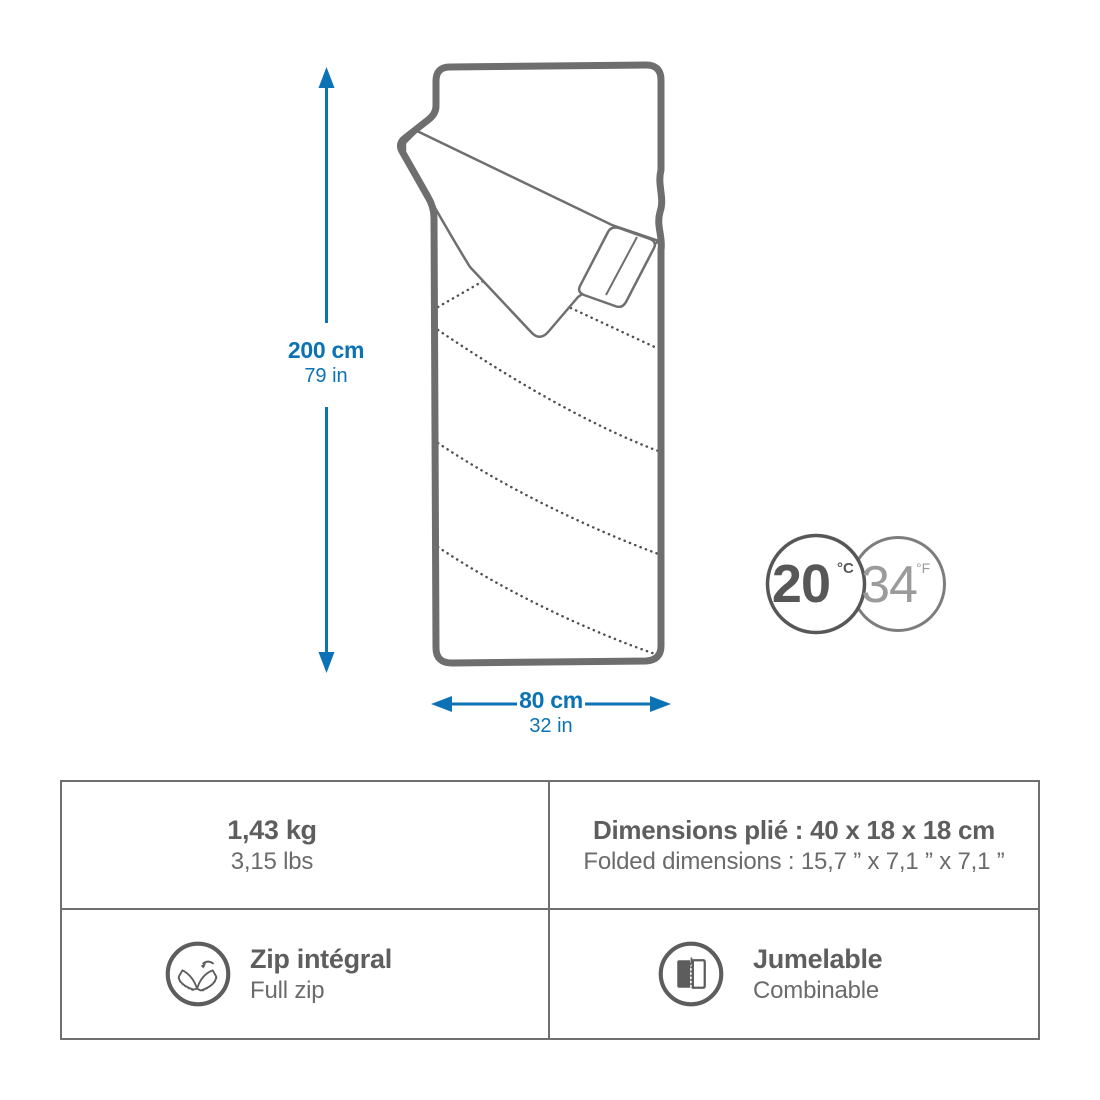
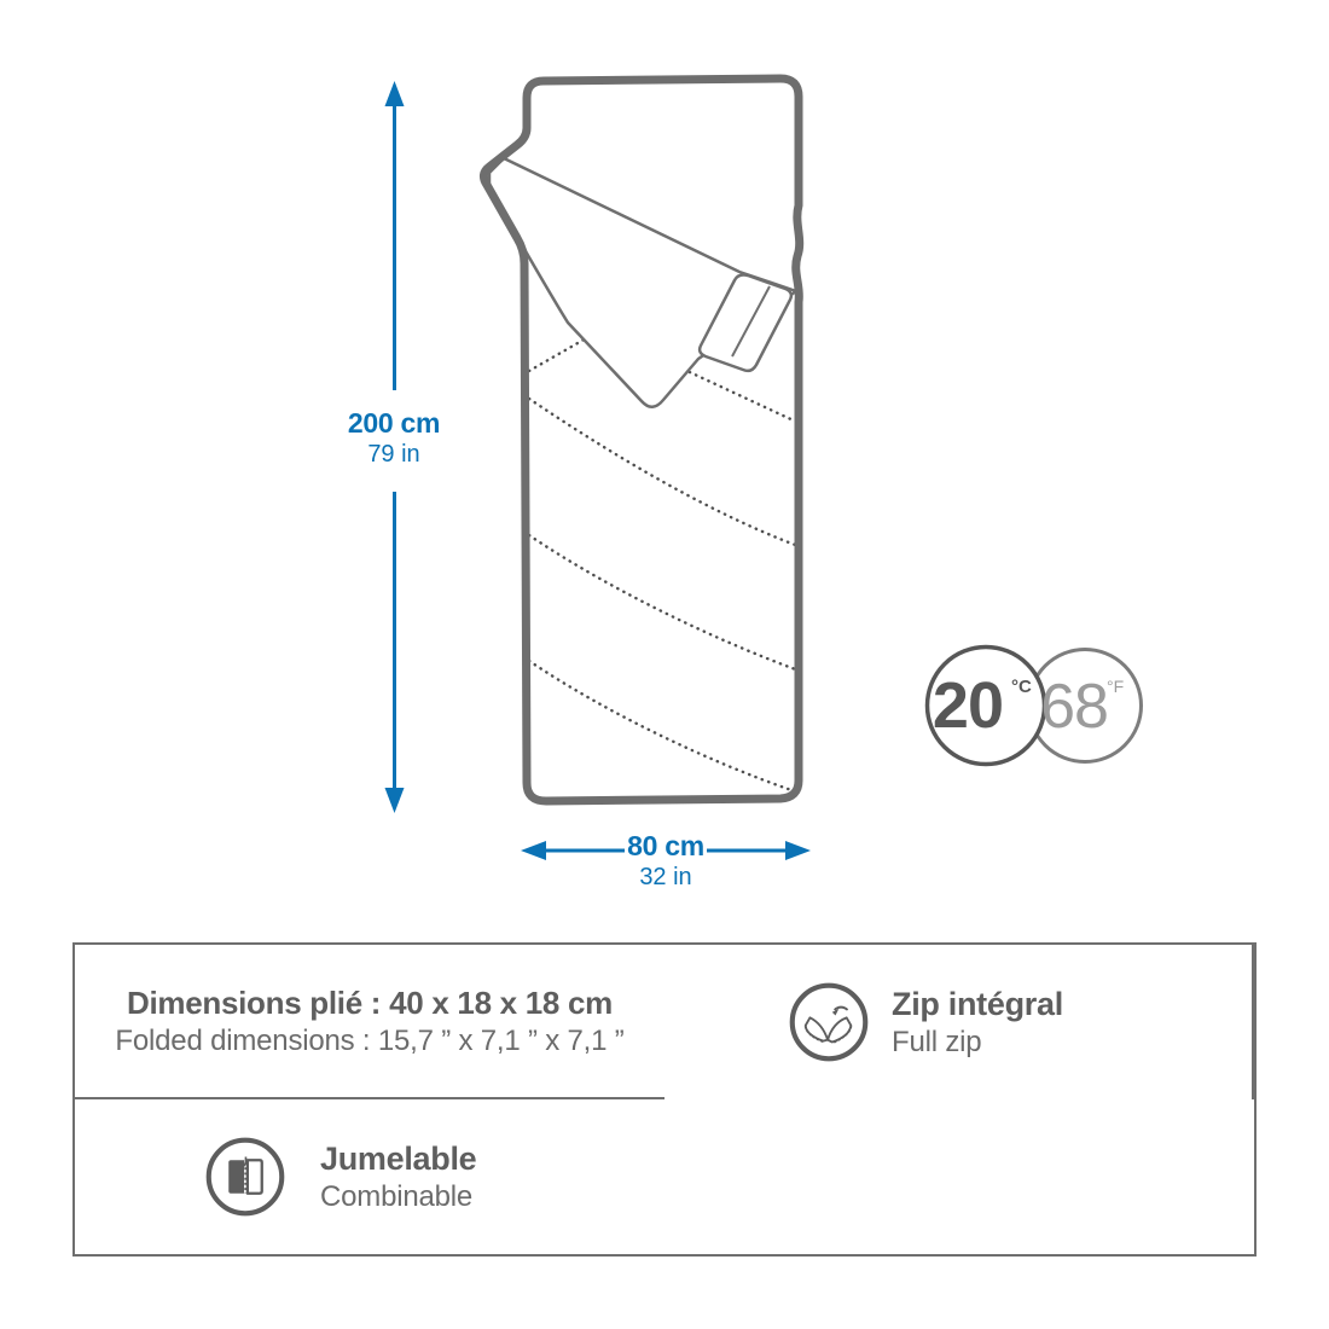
  200 cm
  79 in
  80 cm
  32 in
  20
  °C
- 34
+ 68
  °F
- 1,43 kg
- 3,15 lbs
  Dimensions plié : 40 x 18 x 18 cm
  Folded dimensions : 15,7 ” x 7,1 ” x 7,1 ”
  Zip intégral
  Full zip
  Jumelable
  Combinable
